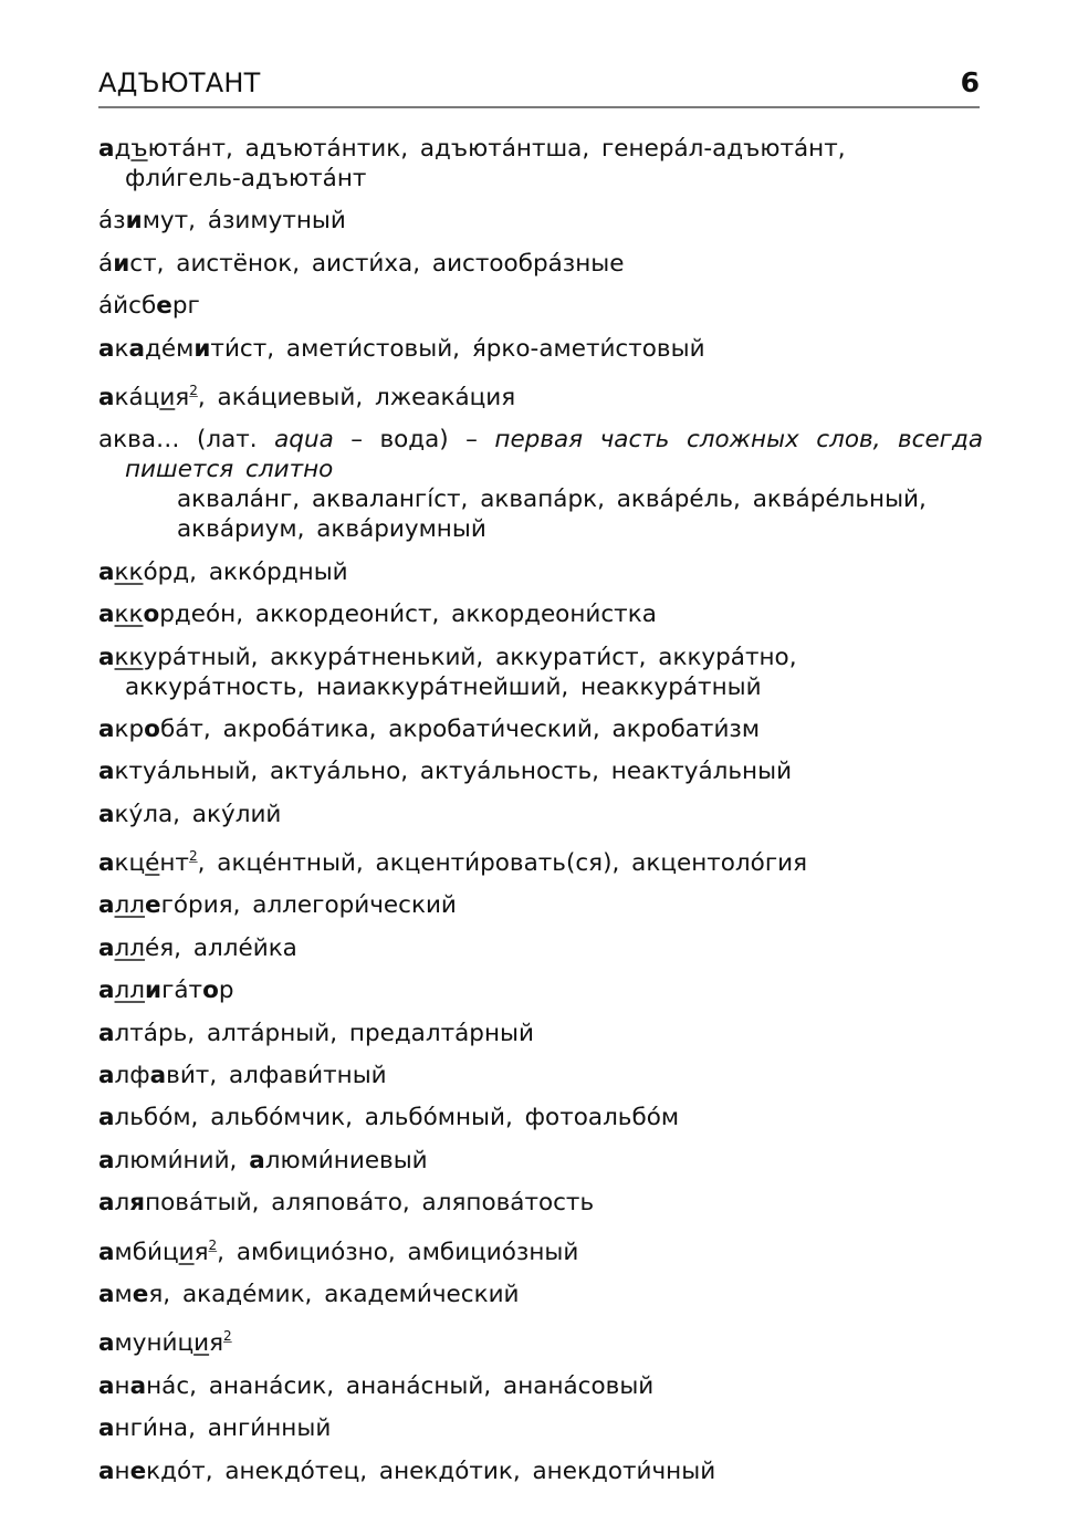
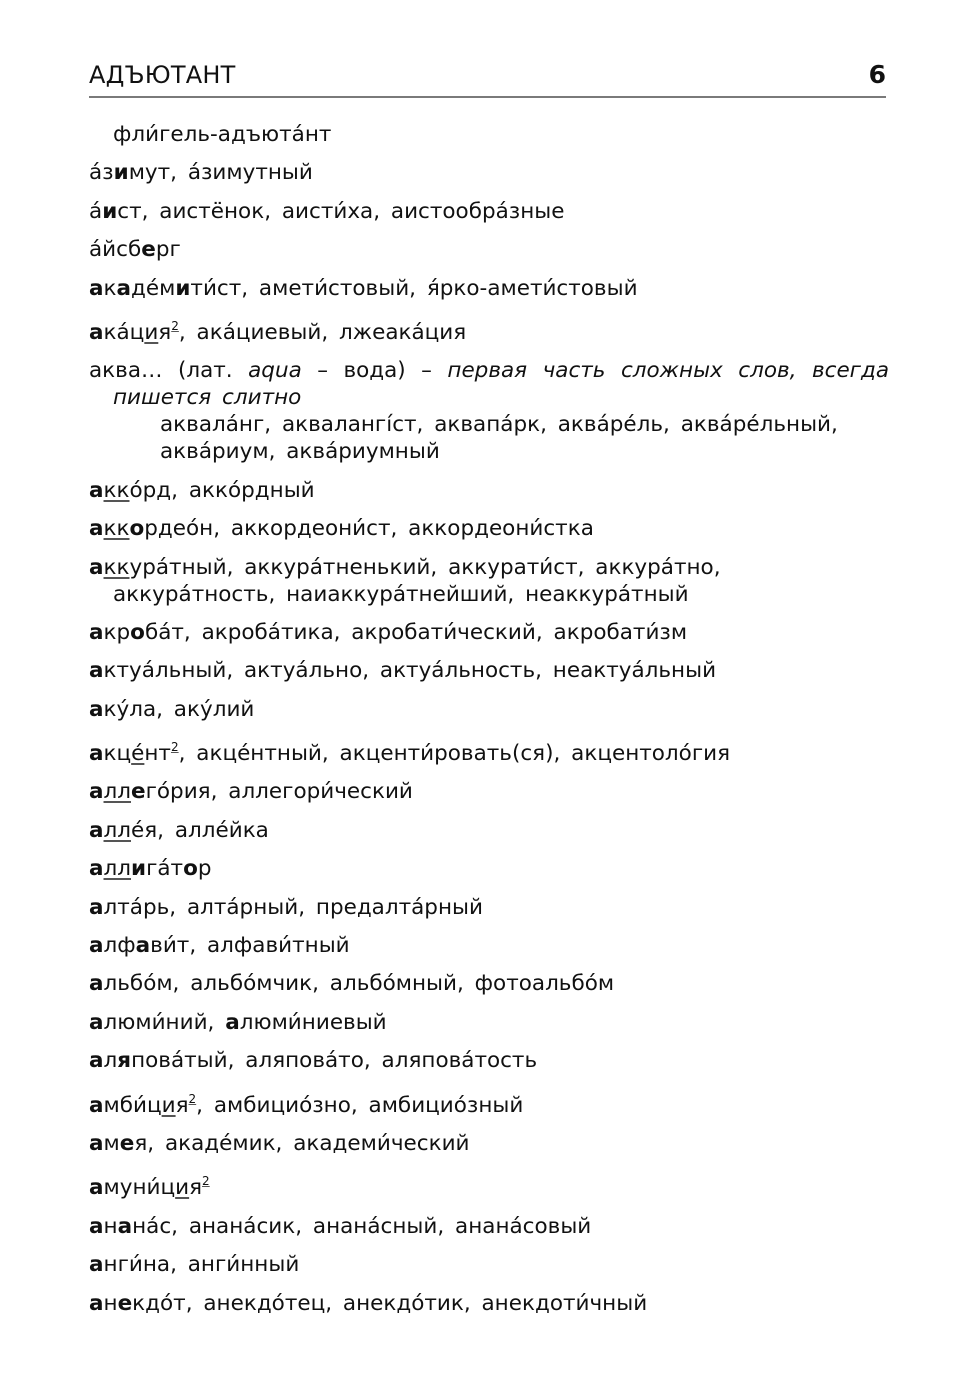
  АДЪЮТАНТ
  6
- адъюта́нт, адъюта́нтик, адъюта́нтша, генера́л-адъюта́нт,
  фли́гель-адъюта́нт
  а́зимут, а́зимутный
  а́ист, аистёнок, аисти́ха, аистообра́зные
  а́йсберг
  акаде́мити́ст, амети́стовый, я́рко-амети́стовый
  ака́ция2, ака́циевый, лжеака́ция
  аква… (лат. aqua – вода) – первая часть сложных слов, всегда
  пишется слитно
  аквала́нг, аквалангíст, аквапа́рк, аквáре́ль, аквáре́льный,
  аква́риум, аква́риумный
  акко́рд, акко́рдный
  аккордео́н, аккордеони́ст, аккордеони́стка
  аккура́тный, аккура́тненький, аккурати́ст, аккура́тно,
  аккура́тность, наиаккура́тнейший, неаккура́тный
  акроба́т, акроба́тика, акробати́ческий, акробати́зм
  актуа́льный, актуа́льно, актуа́льность, неактуа́льный
  аку́ла, аку́лий
  акце́нт2, акце́нтный, акценти́ровать(ся), акцентоло́гия
  аллего́рия, аллегори́ческий
  алле́я, алле́йка
  аллига́тор
  алта́рь, алта́рный, предалта́рный
  алфави́т, алфави́тный
  альбо́м, альбо́мчик, альбо́мный, фотоальбо́м
  алюми́ний, алюми́ниевый
  аляпова́тый, аляпова́то, аляпова́тость
  амби́ция2, амбицио́зно, амбицио́зный
  амея, акаде́мик, академи́ческий
  амуни́ция2
  анана́с, анана́сик, анана́сный, анана́совый
  анги́на, анги́нный
  анекдо́т, анекдо́тец, анекдо́тик, анекдоти́чный
